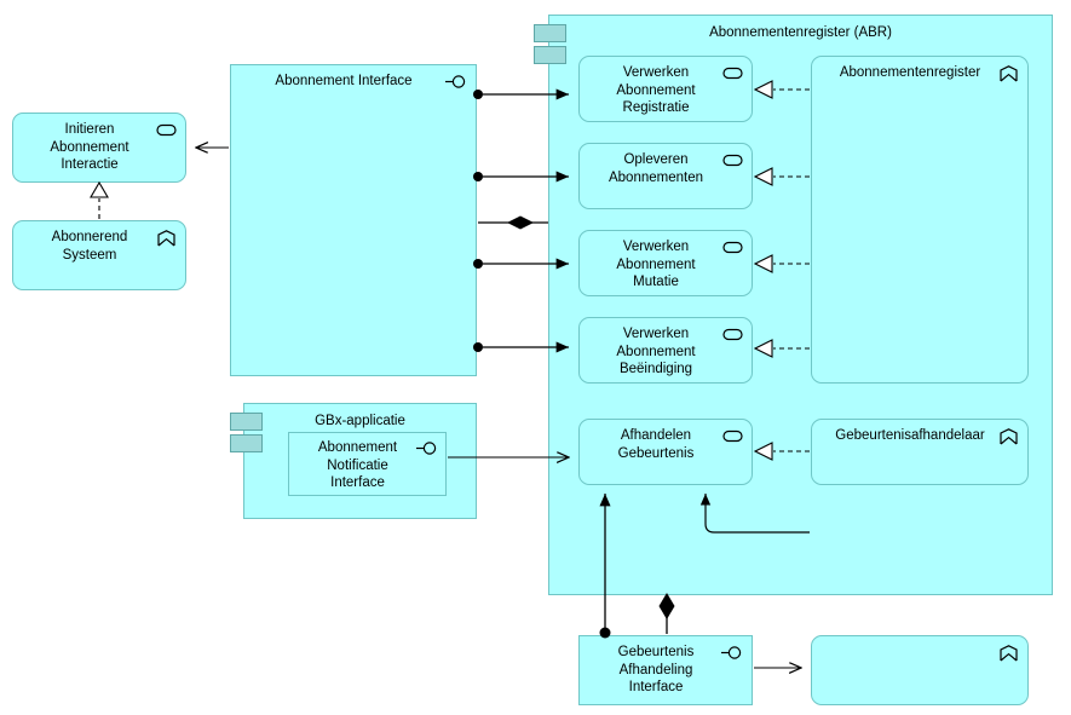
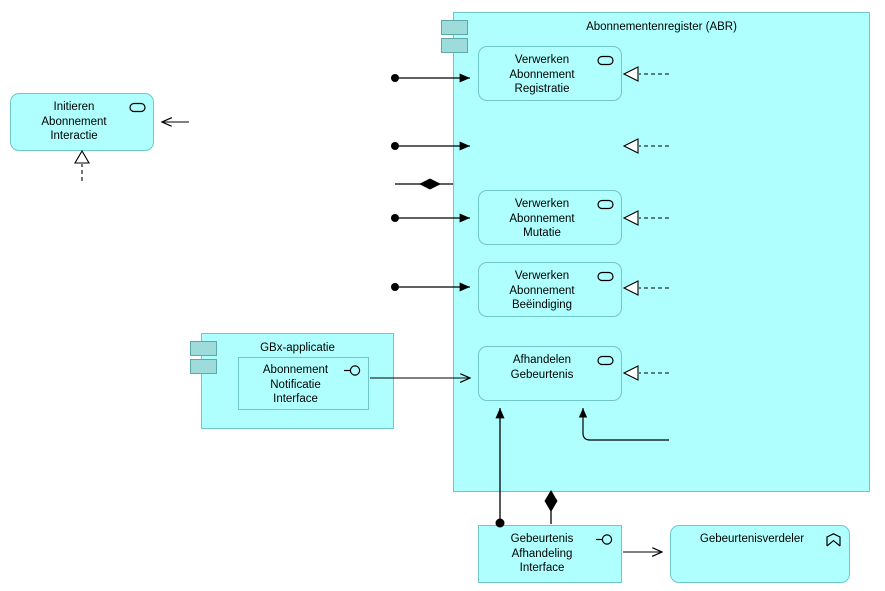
  Abonnementenregister (ABR)
  GBx-applicatie
  Initieren
  Abonnement
  Interactie
- Abonnerend
- Systeem
- Abonnement Interface
  Abonnement
  Notificatie
  Interface
  Verwerken
  Abonnement
  Registratie
- Opleveren
- Abonnementen
  Verwerken
  Abonnement
  Mutatie
  Verwerken
  Abonnement
  Beëindiging
  Afhandelen
  Gebeurtenis
- Abonnementenregister
- Gebeurtenisafhandelaar
  Gebeurtenis
  Afhandeling
  Interface
+ Gebeurtenisverdeler
